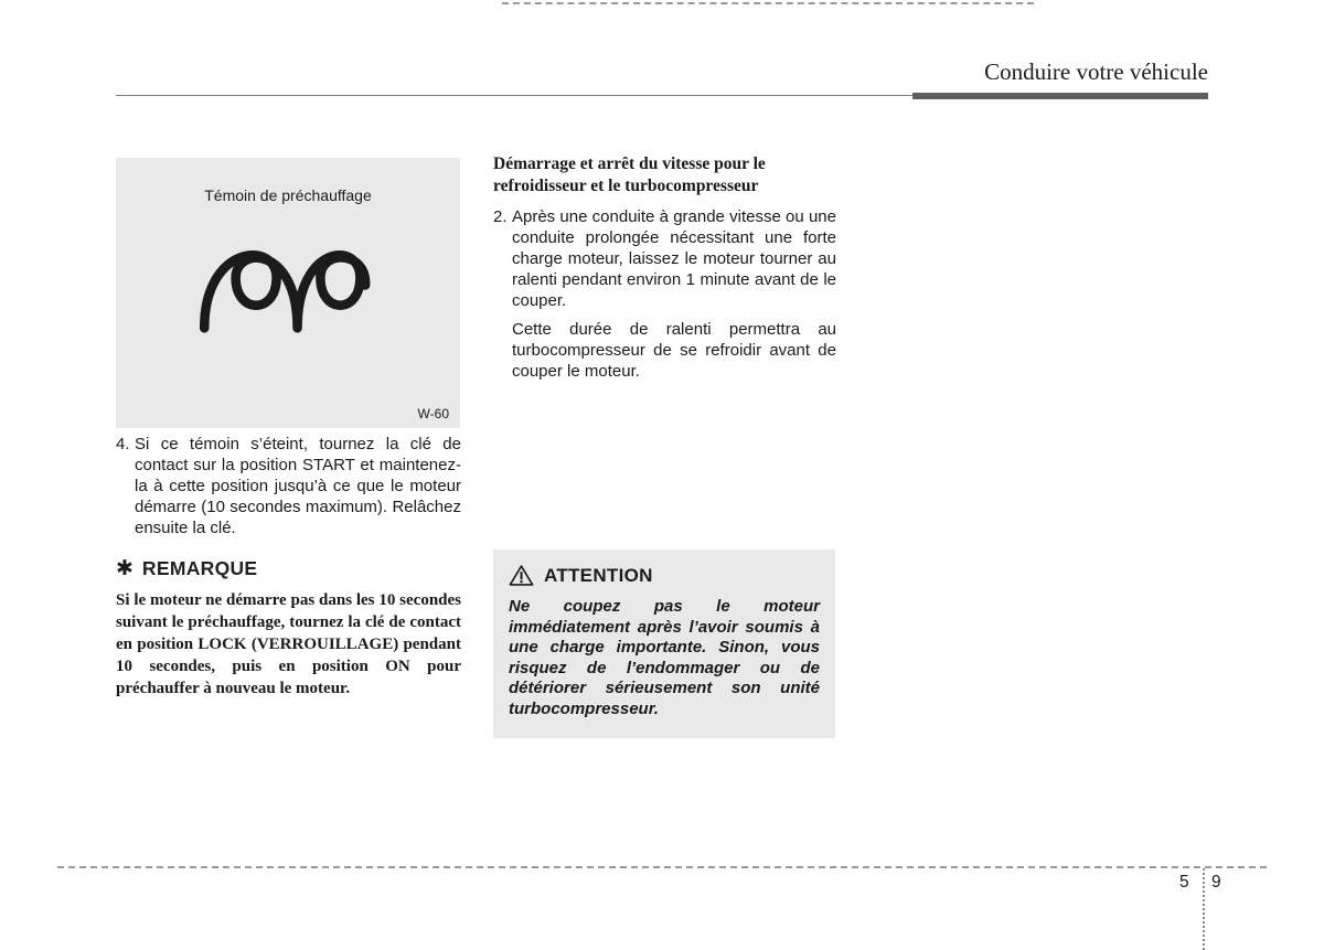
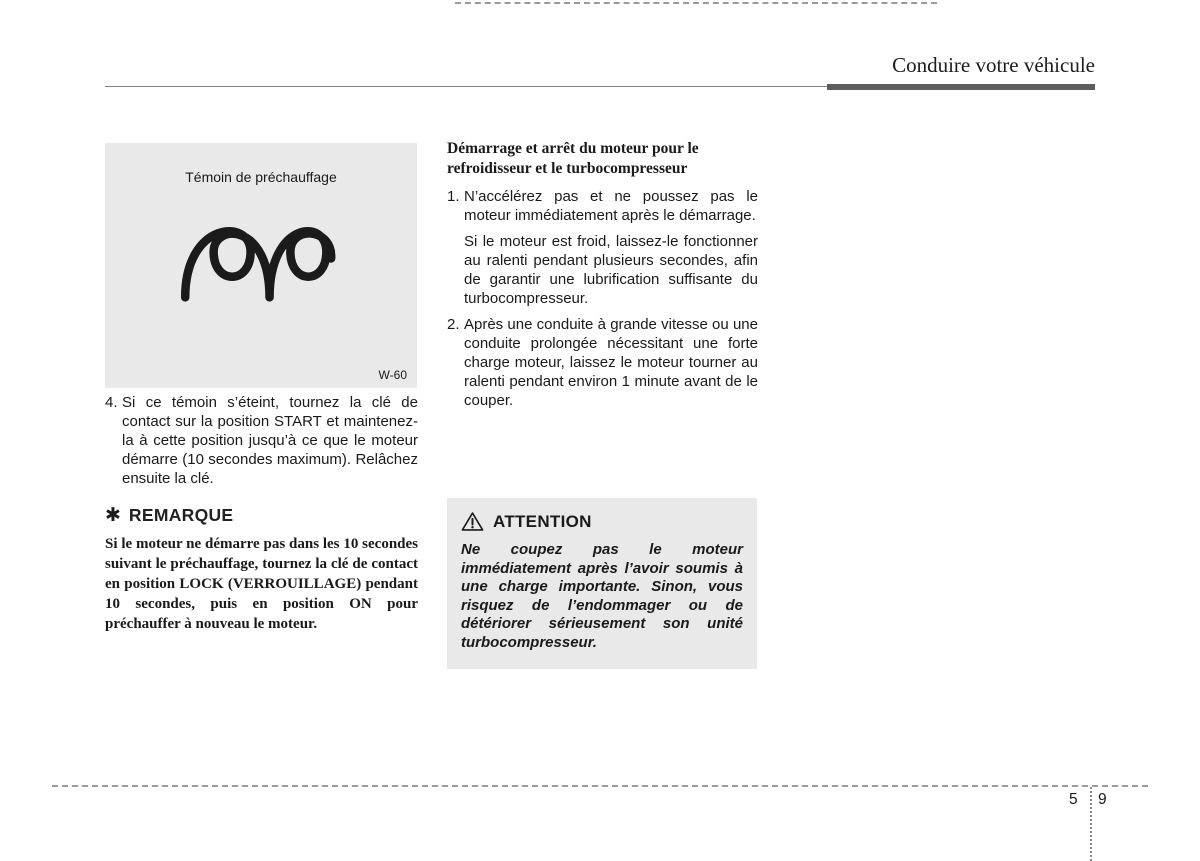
  Conduire votre véhicule
  Témoin de préchauffage
  W-60
  4.
  Si ce témoin s’éteint, tournez la clé de contact sur la position START et maintenez-la à cette position jusqu’à ce que le moteur démarre (10 secondes maximum). Relâchez ensuite la clé.
  ✱
  REMARQUE
  Si le moteur ne démarre pas dans les 10 secondes suivant le préchauffage, tournez la clé de contact en position LOCK (VERROUILLAGE) pendant 10 secondes, puis en position ON pour préchauffer à nouveau le moteur.
- Démarrage et arrêt du vitesse pour le refroidisseur et le turbocompresseur
+ Démarrage et arrêt du moteur pour le refroidisseur et le turbocompresseur
+ 1.
+ N’accélérez pas et ne poussez pas le moteur immédiatement après le démarrage.
+ Si le moteur est froid, laissez-le fonctionner au ralenti pendant plusieurs secondes, afin de garantir une lubrification suffisante du turbocompresseur.
  2.
  Après une conduite à grande vitesse ou une conduite prolongée nécessitant une forte charge moteur, laissez le moteur tourner au ralenti pendant environ 1 minute avant de le couper.
- Cette durée de ralenti permettra au turbocompresseur de se refroidir avant de couper le moteur.
  ATTENTION
  Ne coupez pas le moteur immédiatement après l’avoir soumis à une charge importante. Sinon, vous risquez de l’endommager ou de détériorer sérieusement son unité turbocompresseur.
  5
  9
